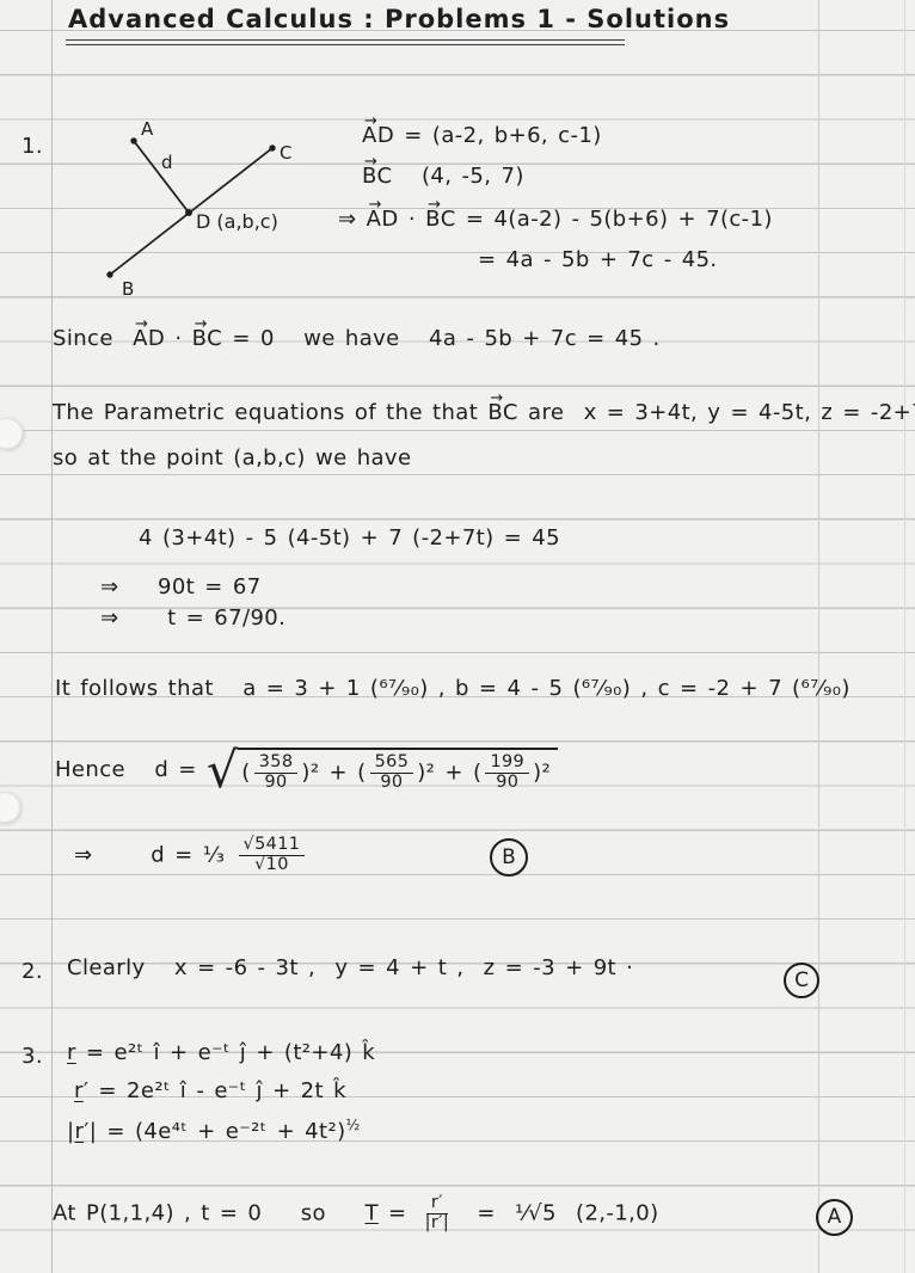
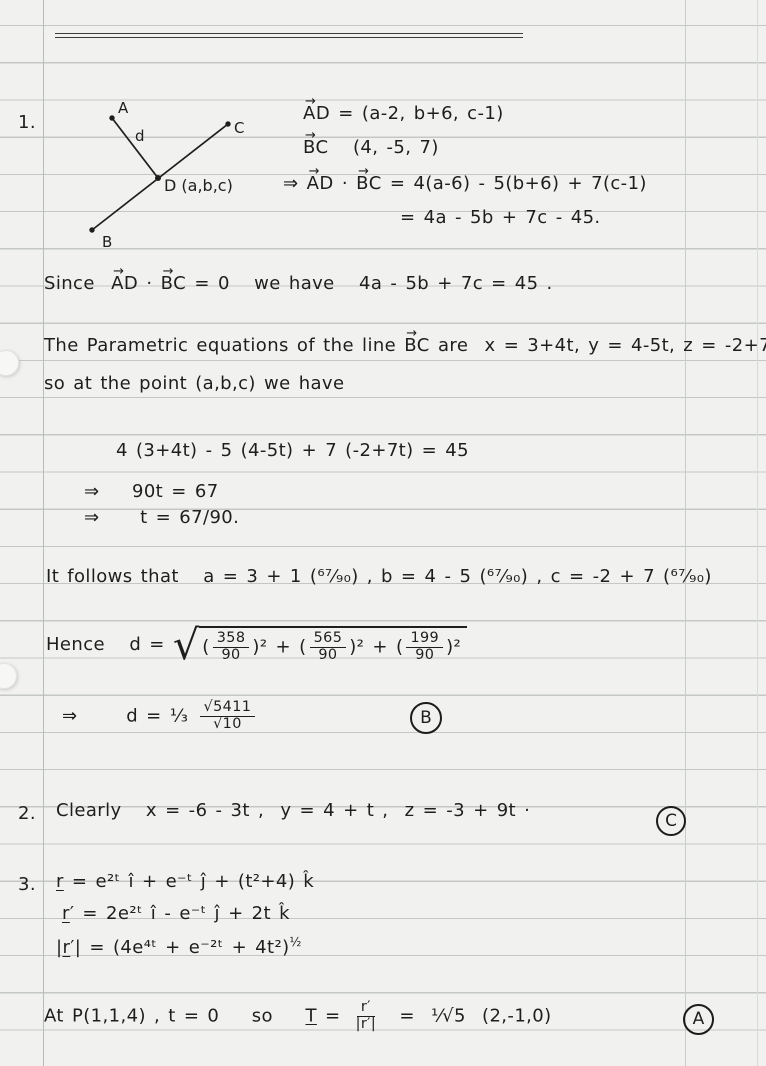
- Advanced Calculus : Problems 1 - Solutions
  A
  d
  C
  D (a,b,c)
  B
  1.
  AD = (a-2, b+6, c-1)
  BC (4, -5, 7)
- ⇒ AD · BC = 4(a-2) - 5(b+6) + 7(c-1)
+ ⇒ AD · BC = 4(a-6) - 5(b+6) + 7(c-1)
  = 4a - 5b + 7c - 45.
  Since AD · BC = 0 we have 4a - 5b + 7c = 45 .
- The Parametric equations of the that BC are x = 3+4t, y = 4-5t, z = -2+
+ The Parametric equations of the line BC are x = 3+4t, y = 4-5t, z = -2+7
  so at the point (a,b,c) we have
  4 (3+4t) - 5 (4-5t) + 7 (-2+7t) = 45
  ⇒ 90t = 67
  ⇒ t = 67/90.
  It follows that a = 3 + 1 (⁶⁷⁄₉₀) , b = 4 - 5 (⁶⁷⁄₉₀) , c = -2 + 7 (⁶⁷⁄₉₀)
  Hence d = √ (
  358
  90
  )² + (
  565
  90
  )² + (
  199
  90
  )²
  ⇒ d = ¹⁄₃
  √5411
  √10
  2.
  Clearly x = -6 - 3t , y = 4 + t , z = -3 + 9t ·
  3.
  r = e²ᵗ î + e⁻ᵗ ĵ + (t²+4) k̂
  r′ = 2e²ᵗ î - e⁻ᵗ ĵ + 2t k̂
  |r′| = (4e⁴ᵗ + e⁻²ᵗ + 4t²)½
  At P(1,1,4) , t = 0 so T =
  r′
  |r′|
  = ¹⁄√5 (2,-1,0)
  B
  C
  A
